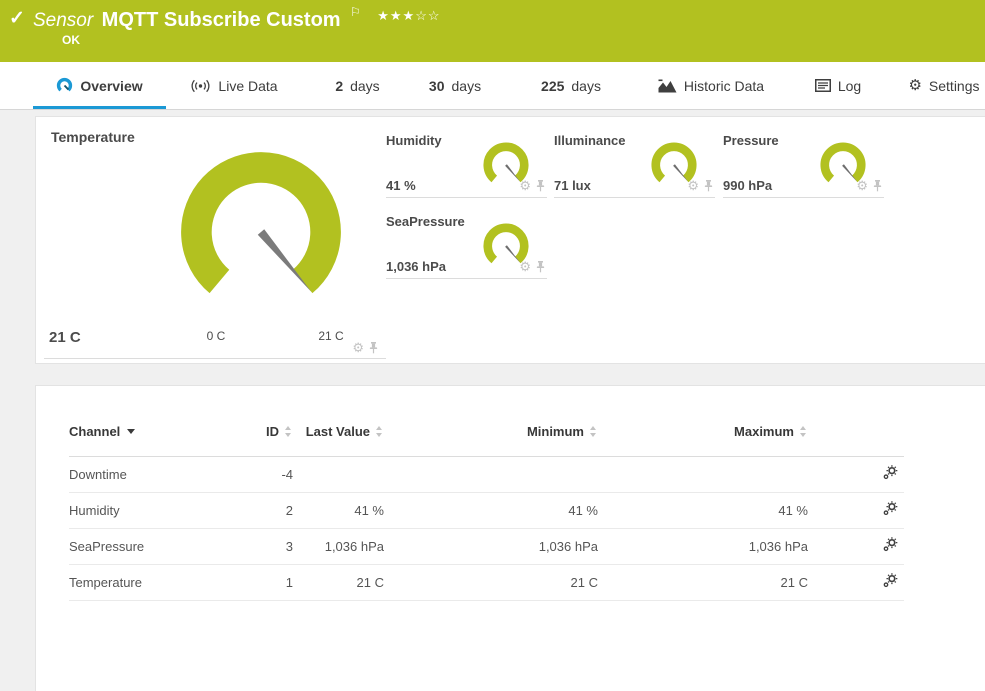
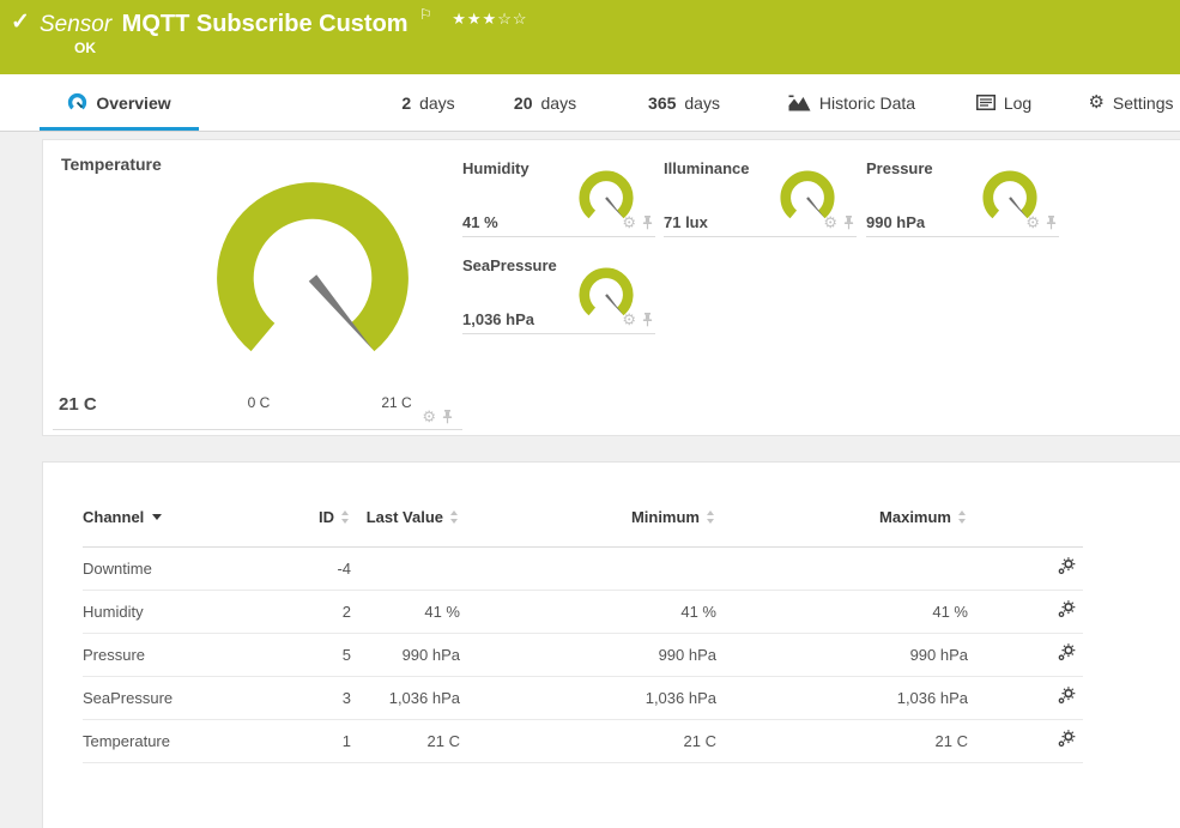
  ✓
  Sensor MQTT Subscribe Custom ⚐ ★★★☆☆
  OK
  Overview
- Live Data
  2
  days
- 30
+ 20
  days
- 225
+ 365
  days
  Historic Data
  Log
  ⚙
  Settings
  Temperature
  0 C
  21 C
  21 C
  ⚙
  Humidity
  41 %
  ⚙
  Illuminance
  71 lux
  ⚙
  Pressure
  990 hPa
  ⚙
  SeaPressure
  1,036 hPa
  ⚙
  Channel	ID	Last Value	Minimum	Maximum
  Downtime	-4
  Humidity	2	41 %	41 %	41 %
+ Pressure	5	990 hPa	990 hPa	990 hPa
  SeaPressure	3	1,036 hPa	1,036 hPa	1,036 hPa
  Temperature	1	21 C	21 C	21 C
